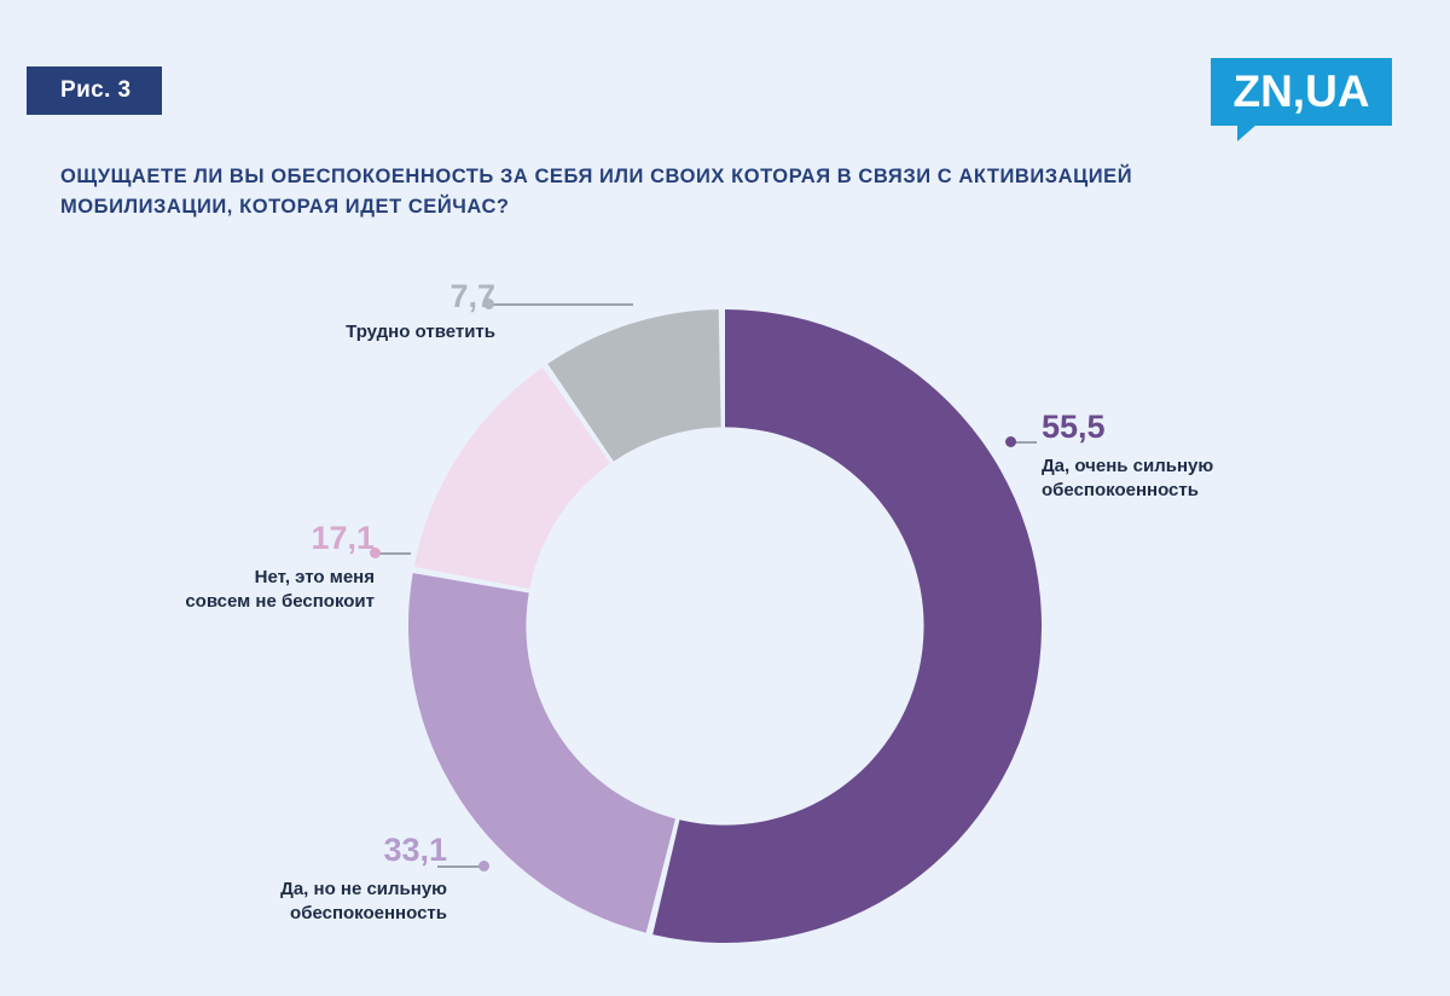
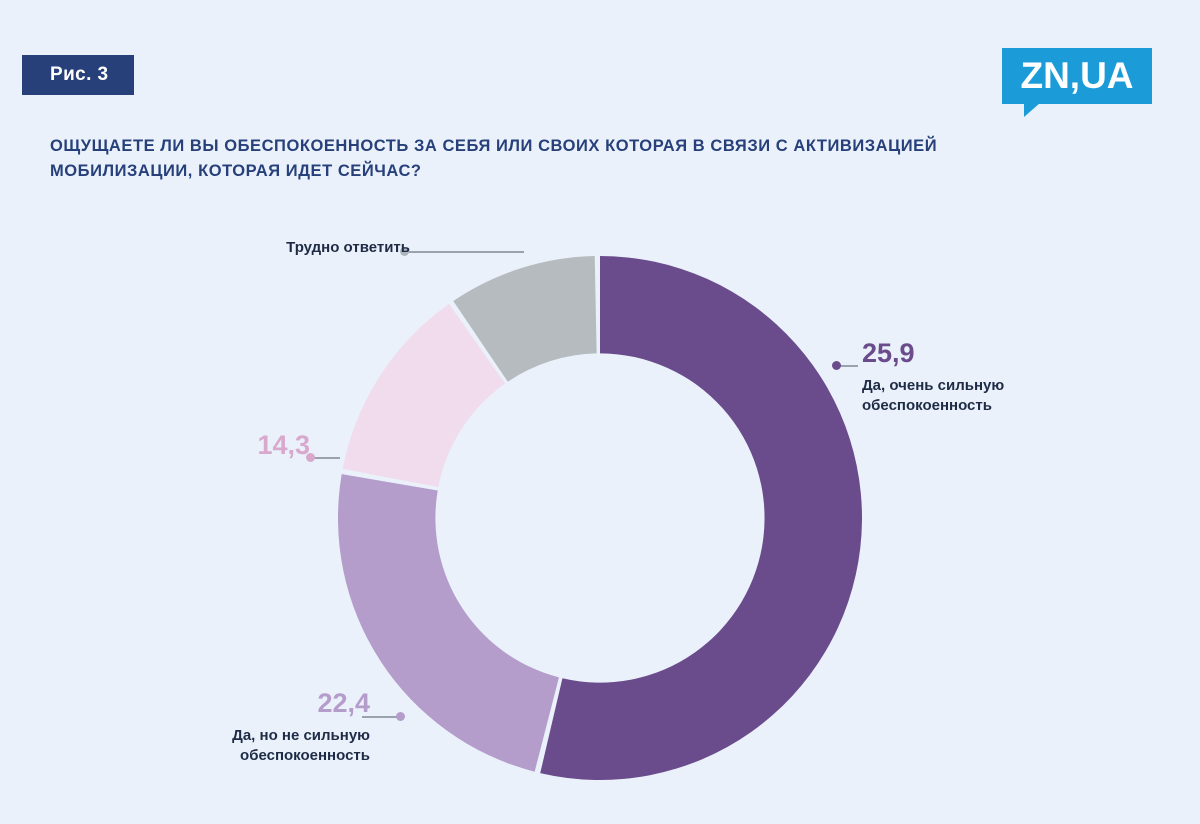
  Рис. 3
  ZN,UA
  ОЩУЩАЕТЕ ЛИ ВЫ ОБЕСПОКОЕННОСТЬ ЗА СЕБЯ ИЛИ СВОИХ КОТОРАЯ В СВЯЗИ С АКТИВИЗАЦИЕЙ МОБИЛИЗАЦИИ, КОТОРАЯ ИДЕТ СЕЙЧАС?
- 55,5
+ 25,9
  Да, очень сильную
  обеспокоенность
- 33,1
+ 22,4
  Да, но не сильную
  обеспокоенность
- 17,1
+ 14,3
- Нет, это меня
- совсем не беспокоит
- 7,7
  Трудно ответить
